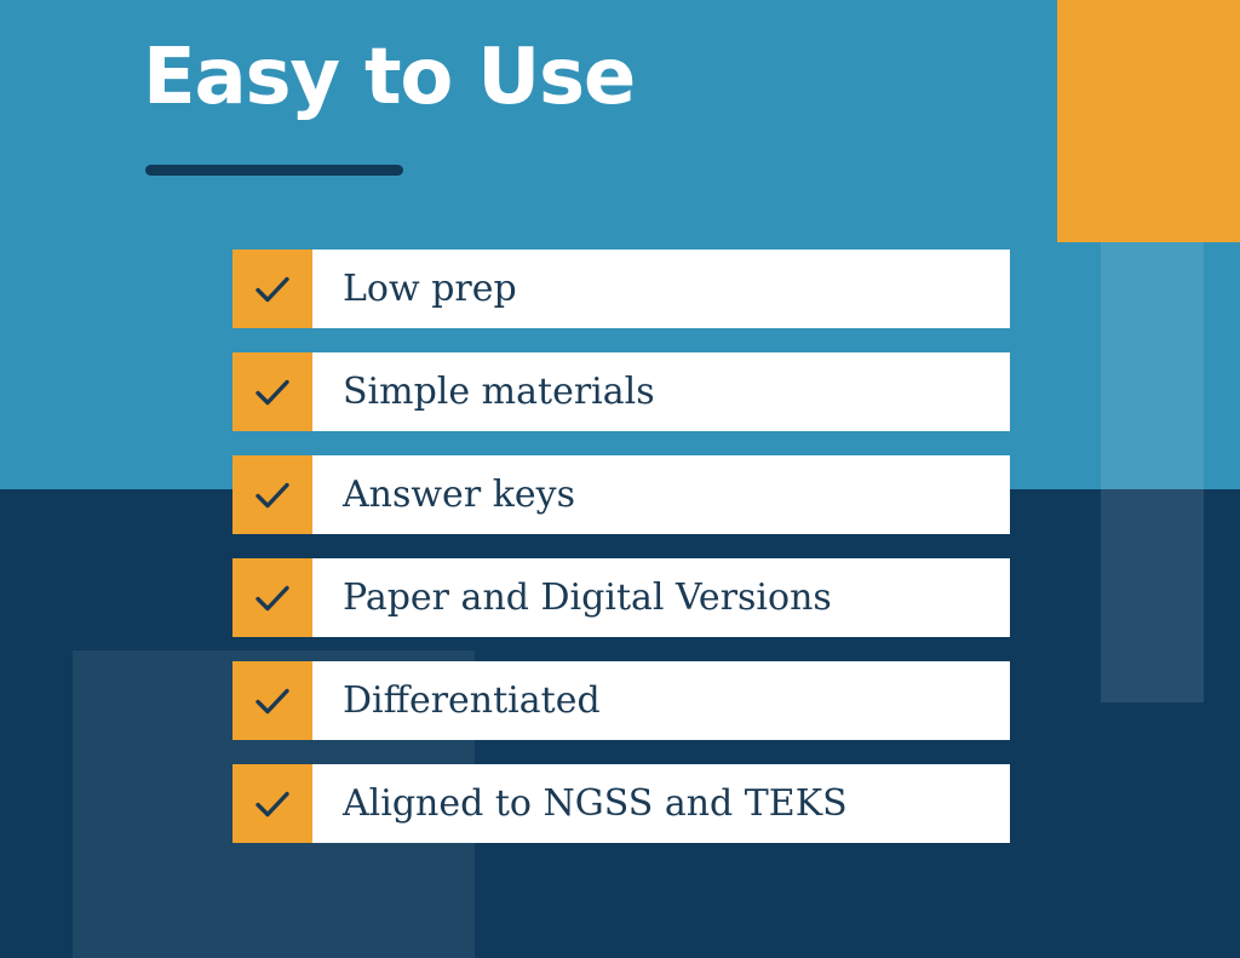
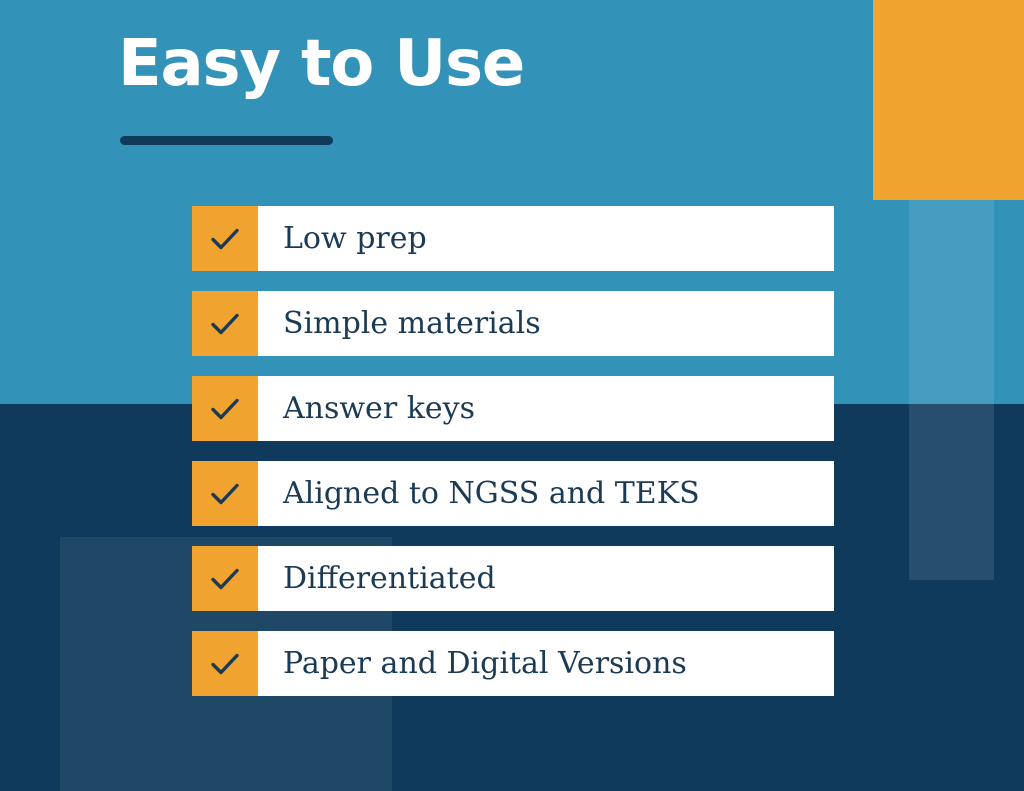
  Easy to Use
  Low prep
  Simple materials
  Answer keys
- Paper and Digital Versions
+ Aligned to NGSS and TEKS
  Differentiated
- Aligned to NGSS and TEKS
+ Paper and Digital Versions
